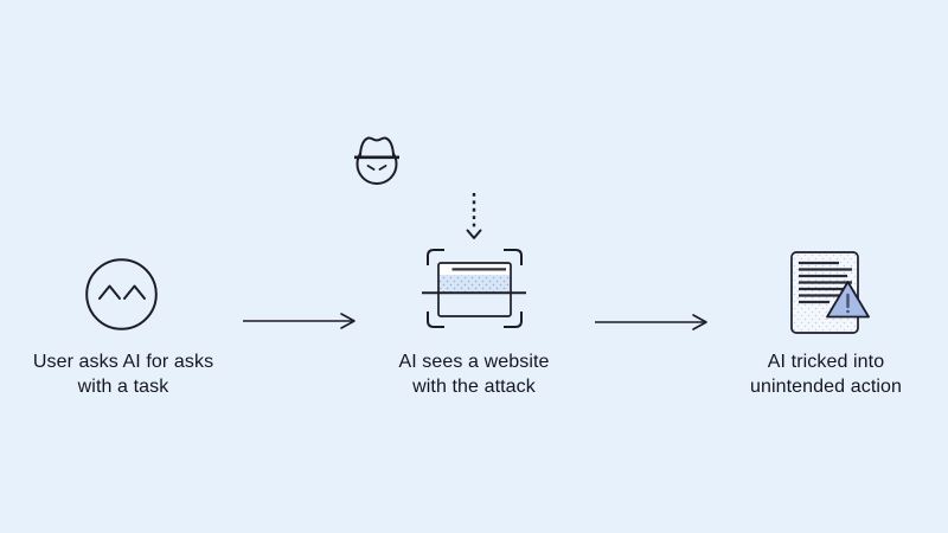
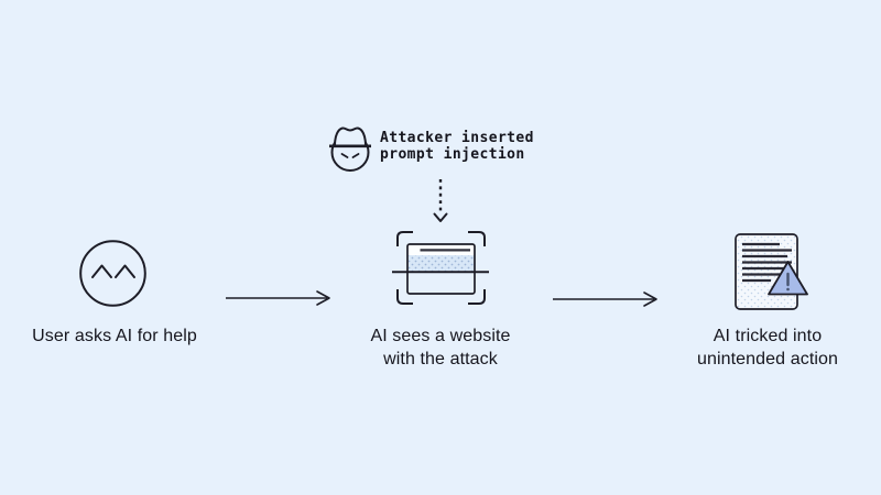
+ Attacker inserted
+ prompt injection
- User asks AI for asks
+ User asks AI for help
- with a task
  AI sees a website
  with the attack
  AI tricked into
  unintended action
